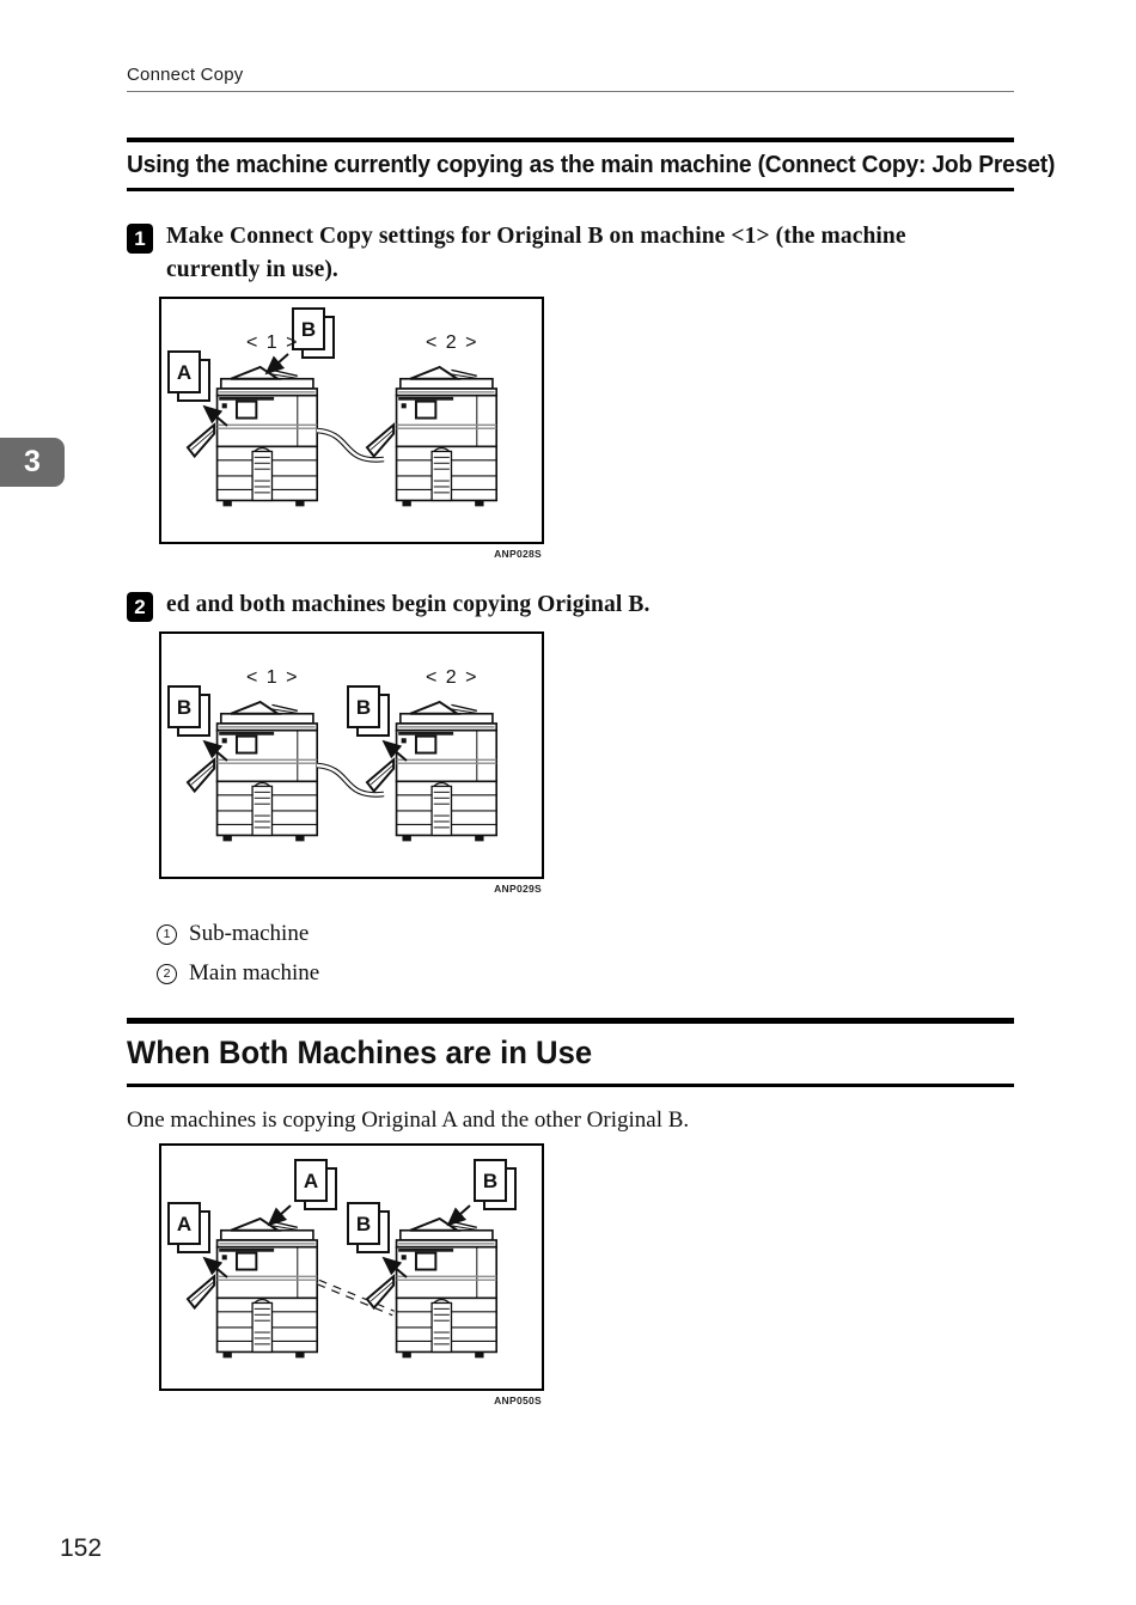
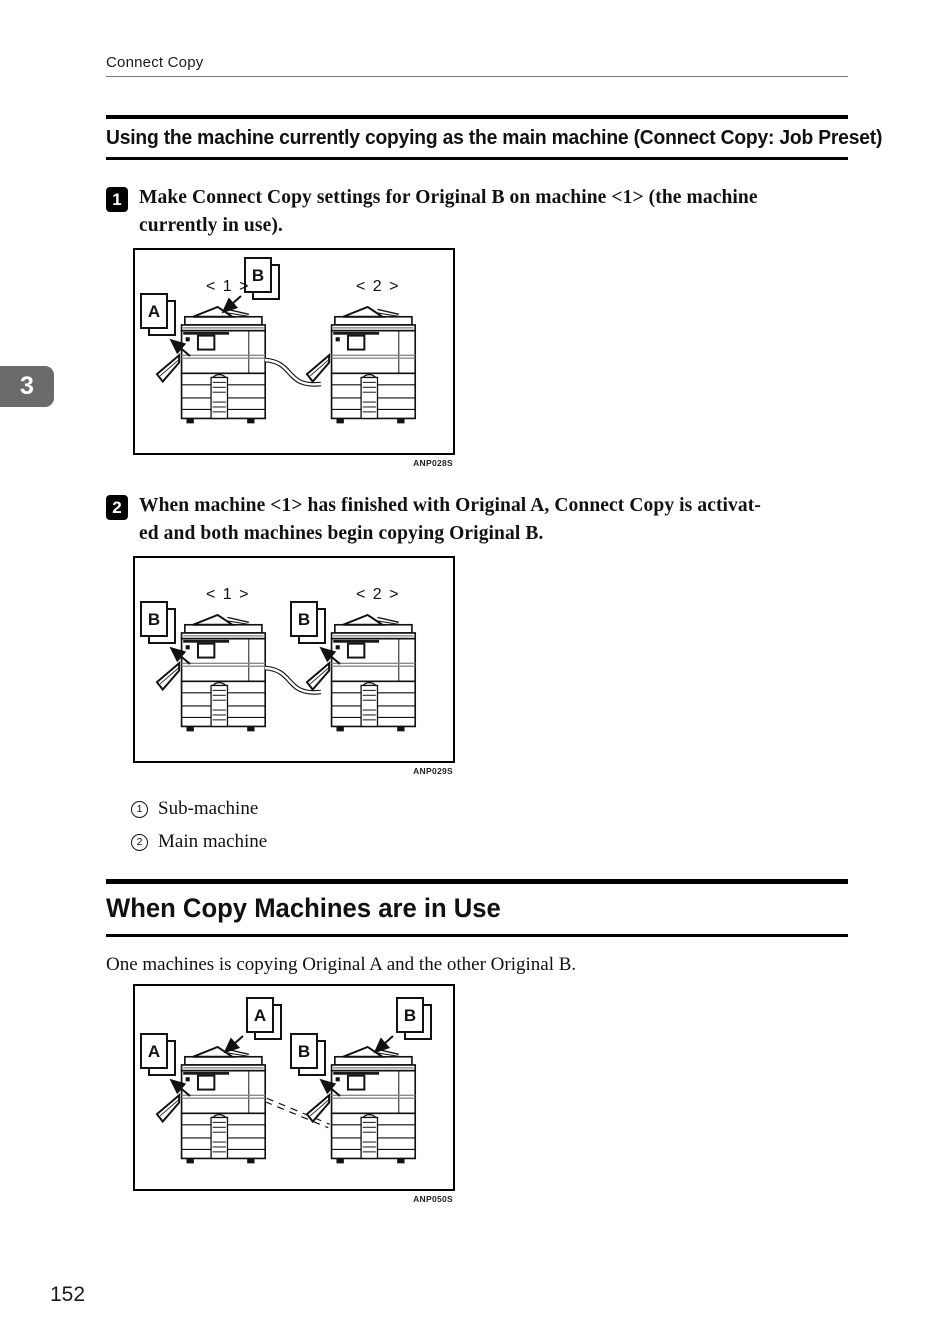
  3
  Connect Copy
  Using the machine currently copying as the main machine (Connect Copy: Job Preset)
  1
  Make Connect Copy settings for Original B on machine <1> (the machine
  currently in use).
  A
  B
  < 1 >
  < 2 >
  ANP028S
  2
+ When machine <1> has finished with Original A, Connect Copy is activat-
  ed and both machines begin copying Original B.
  B
  B
  < 1 >
  < 2 >
  ANP029S
  1
  Sub-machine
  2
  Main machine
- When Both Machines are in Use
+ When Copy Machines are in Use
  One machines is copying Original A and the other Original B.
  A
  A
  B
  B
  ANP050S
  152
